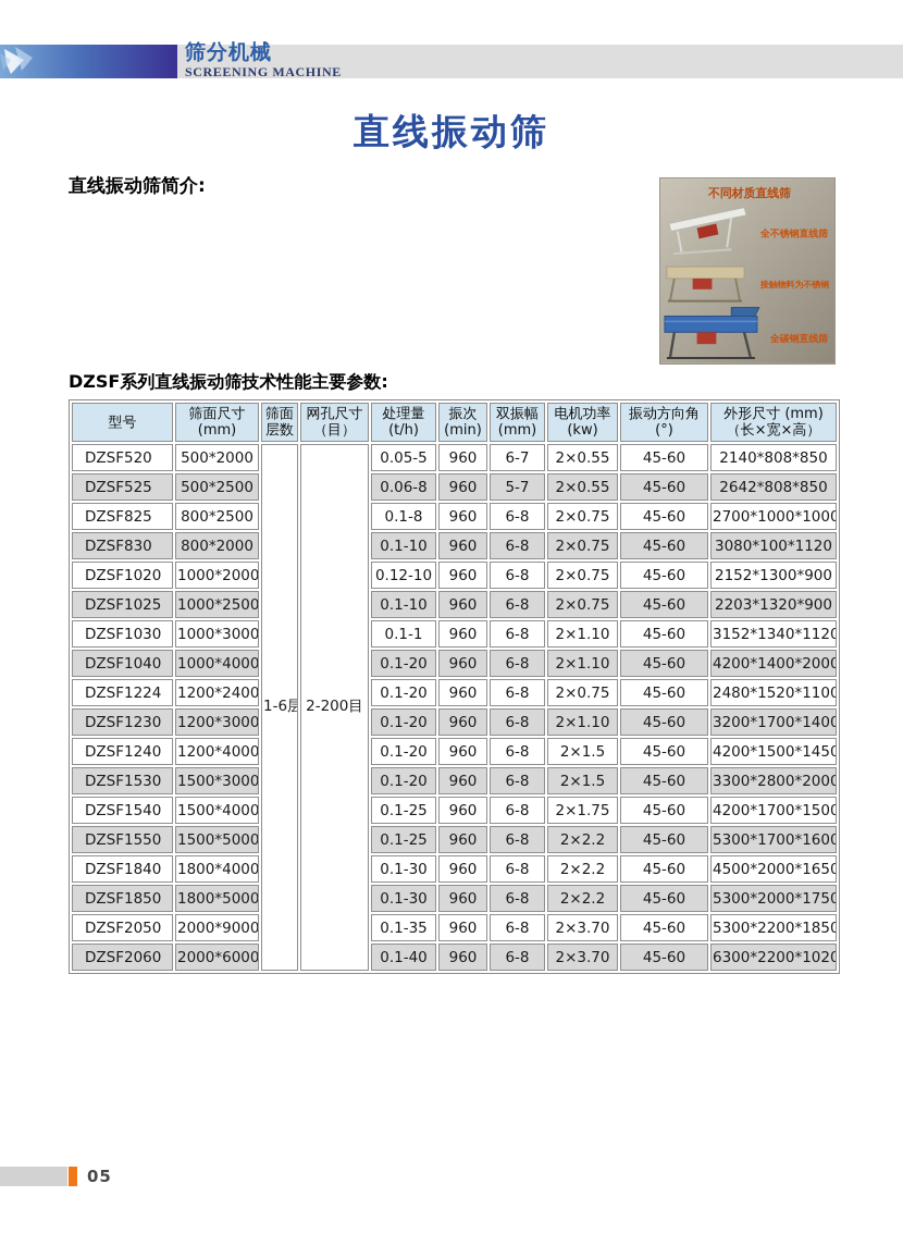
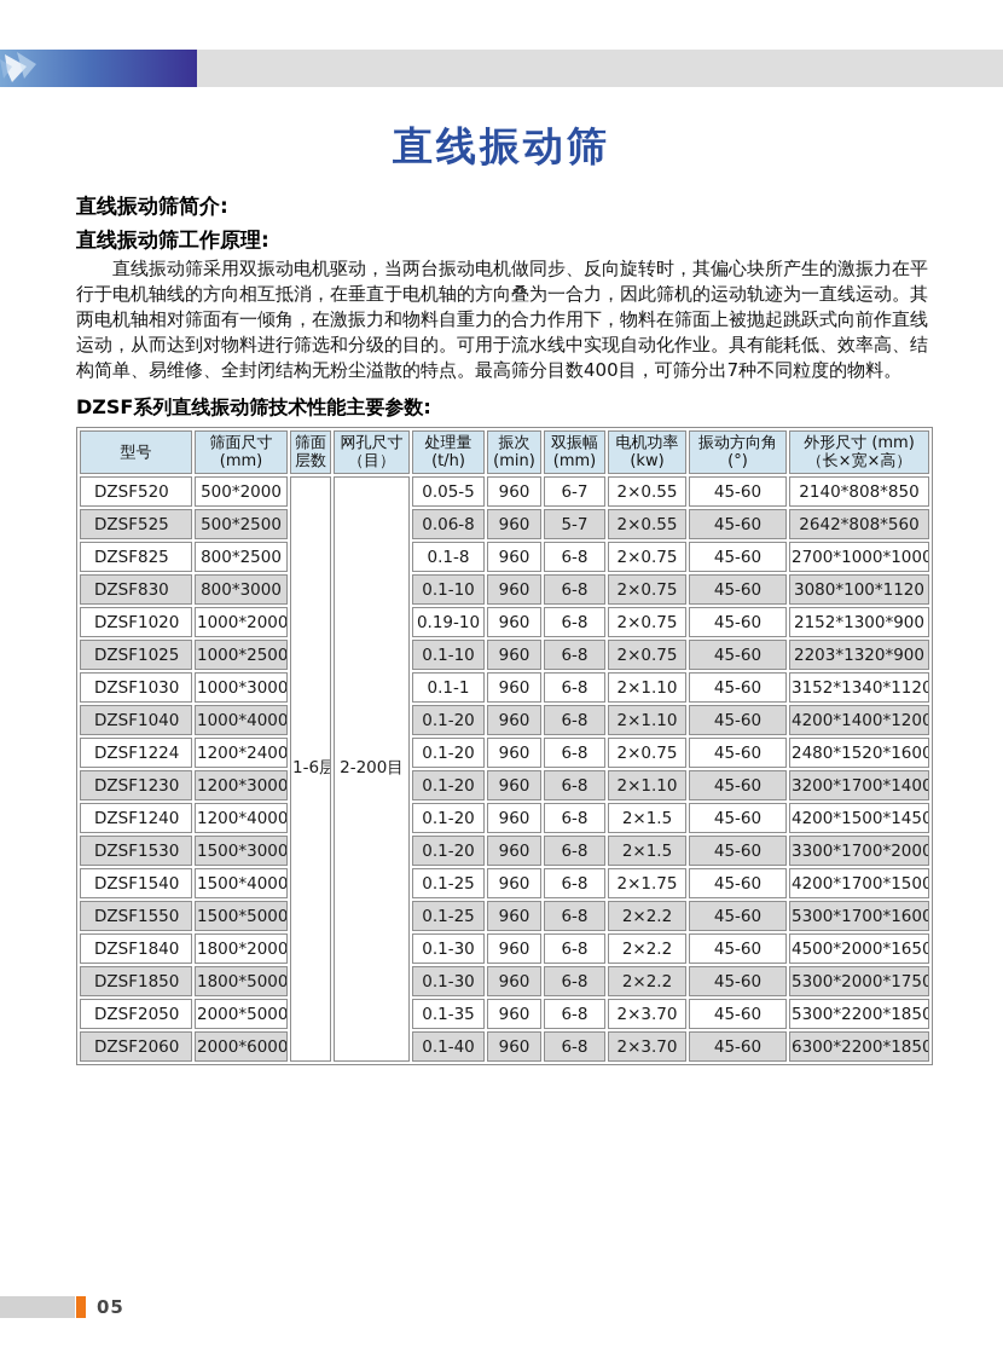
- 筛分机械
- SCREENING MACHINE
  直线振动筛
- 不同材质直线筛
- 全不锈钢直线筛
- 接触物料为不锈钢
- 全碳钢直线筛
  直线振动筛简介:
+ 直线振动筛工作原理:
+ 直线振动筛采用双振动电机驱动，当两台振动电机做同步、反向旋转时，其偏心块所产生的激振力在平行于电机轴线的方向相互抵消，在垂直于电机轴的方向叠为一合力，因此筛机的运动轨迹为一直线运动。其两电机轴相对筛面有一倾角，在激振力和物料自重力的合力作用下，物料在筛面上被抛起跳跃式向前作直线运动，从而达到对物料进行筛选和分级的目的。可用于流水线中实现自动化作业。具有能耗低、效率高、结构简单、易维修、全封闭结构无粉尘溢散的特点。最高筛分目数400目，可筛分出7种不同粒度的物料。
  DZSF系列直线振动筛技术性能主要参数:
  型号	筛面尺寸(mm)	筛面层数	网孔尺寸（目）	处理量(t/h)	振次(min)	双振幅(mm)	电机功率(kw)	振动方向角(°)	外形尺寸 (mm)（长×宽×高）
  DZSF520	500*2000	1-6层	2-200目	0.05-5	960	6-7	2×0.55	45-60	2140*808*850
- DZSF525	500*2500	0.06-8	960	5-7	2×0.55	45-60	2642*808*850
+ DZSF525	500*2500	0.06-8	960	5-7	2×0.55	45-60	2642*808*560
  DZSF825	800*2500	0.1-8	960	6-8	2×0.75	45-60	2700*1000*1000
- DZSF830	800*2000	0.1-10	960	6-8	2×0.75	45-60	3080*100*1120
+ DZSF830	800*3000	0.1-10	960	6-8	2×0.75	45-60	3080*100*1120
- DZSF1020	1000*2000	0.12-10	960	6-8	2×0.75	45-60	2152*1300*900
+ DZSF1020	1000*2000	0.19-10	960	6-8	2×0.75	45-60	2152*1300*900
  DZSF1025	1000*2500	0.1-10	960	6-8	2×0.75	45-60	2203*1320*900
  DZSF1030	1000*3000	0.1-1	960	6-8	2×1.10	45-60	3152*1340*1120
- DZSF1040	1000*4000	0.1-20	960	6-8	2×1.10	45-60	4200*1400*2000
+ DZSF1040	1000*4000	0.1-20	960	6-8	2×1.10	45-60	4200*1400*1200
- DZSF1224	1200*2400	0.1-20	960	6-8	2×0.75	45-60	2480*1520*1100
+ DZSF1224	1200*2400	0.1-20	960	6-8	2×0.75	45-60	2480*1520*1600
  DZSF1230	1200*3000	0.1-20	960	6-8	2×1.10	45-60	3200*1700*1400
  DZSF1240	1200*4000	0.1-20	960	6-8	2×1.5	45-60	4200*1500*1450
- DZSF1530	1500*3000	0.1-20	960	6-8	2×1.5	45-60	3300*2800*2000
+ DZSF1530	1500*3000	0.1-20	960	6-8	2×1.5	45-60	3300*1700*2000
  DZSF1540	1500*4000	0.1-25	960	6-8	2×1.75	45-60	4200*1700*1500
  DZSF1550	1500*5000	0.1-25	960	6-8	2×2.2	45-60	5300*1700*1600
- DZSF1840	1800*4000	0.1-30	960	6-8	2×2.2	45-60	4500*2000*1650
+ DZSF1840	1800*2000	0.1-30	960	6-8	2×2.2	45-60	4500*2000*1650
  DZSF1850	1800*5000	0.1-30	960	6-8	2×2.2	45-60	5300*2000*1750
- DZSF2050	2000*9000	0.1-35	960	6-8	2×3.70	45-60	5300*2200*1850
+ DZSF2050	2000*5000	0.1-35	960	6-8	2×3.70	45-60	5300*2200*1850
- DZSF2060	2000*6000	0.1-40	960	6-8	2×3.70	45-60	6300*2200*1020
+ DZSF2060	2000*6000	0.1-40	960	6-8	2×3.70	45-60	6300*2200*1850
  05
